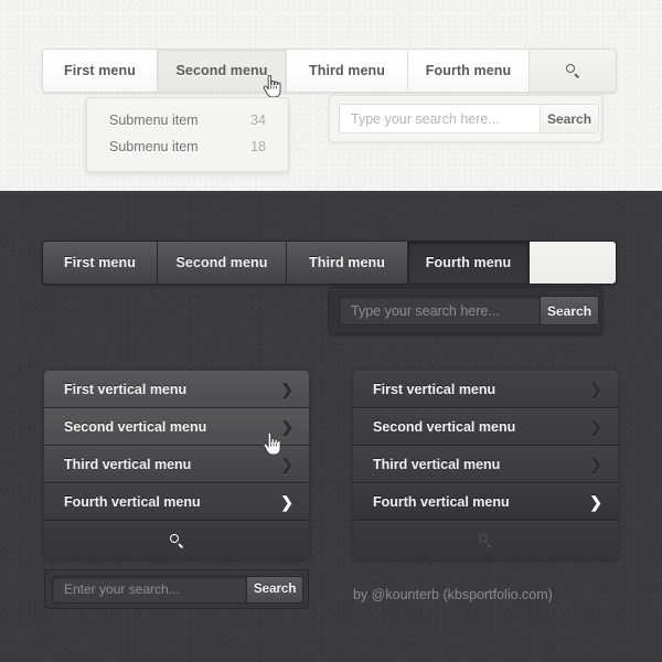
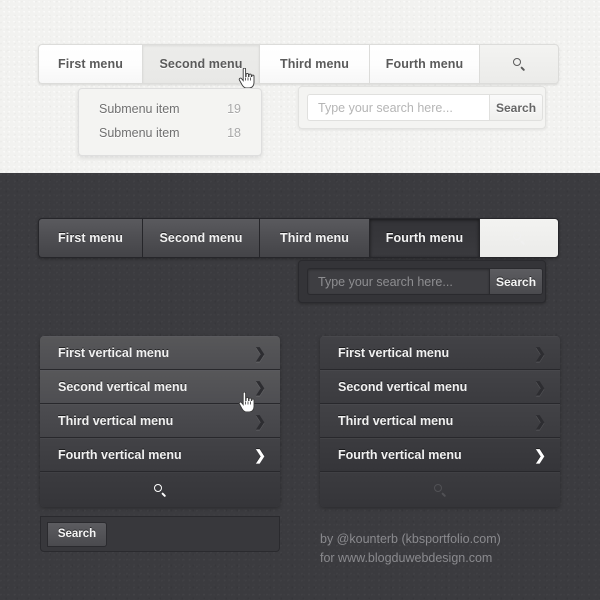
  First menu
  Second menu
  Third menu
  Fourth menu
  Submenu item
- 34
+ 19
  Submenu item
  18
  Type your search here...
  Search
  First menu
  Second menu
  Third menu
  Fourth menu
  Type your search here...
  Search
  First vertical menu
  ❯
  Second vertical menu
  ❯
  Third vertical menu
  ❯
  Fourth vertical menu
  ❯
- Enter your search...
  Search
  First vertical menu
  ❯
  Second vertical menu
  ❯
  Third vertical menu
  ❯
  Fourth vertical menu
  ❯
  by @kounterb (kbsportfolio.com)
+ for www.blogduwebdesign.com
